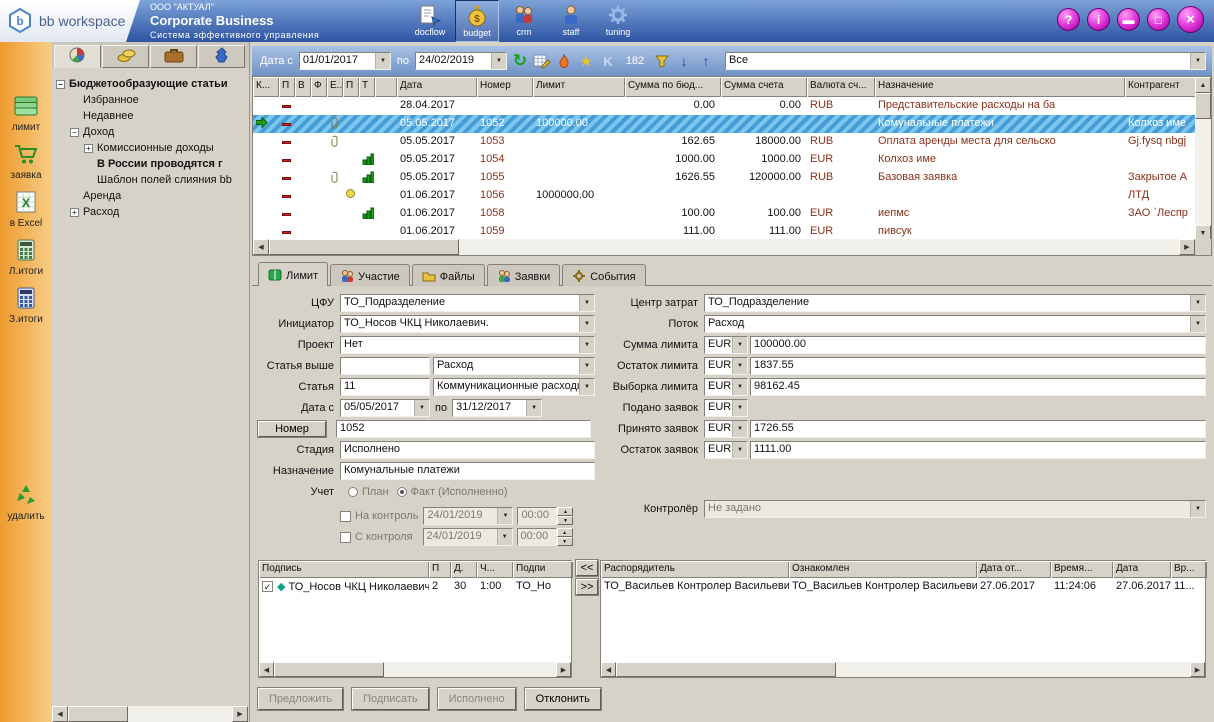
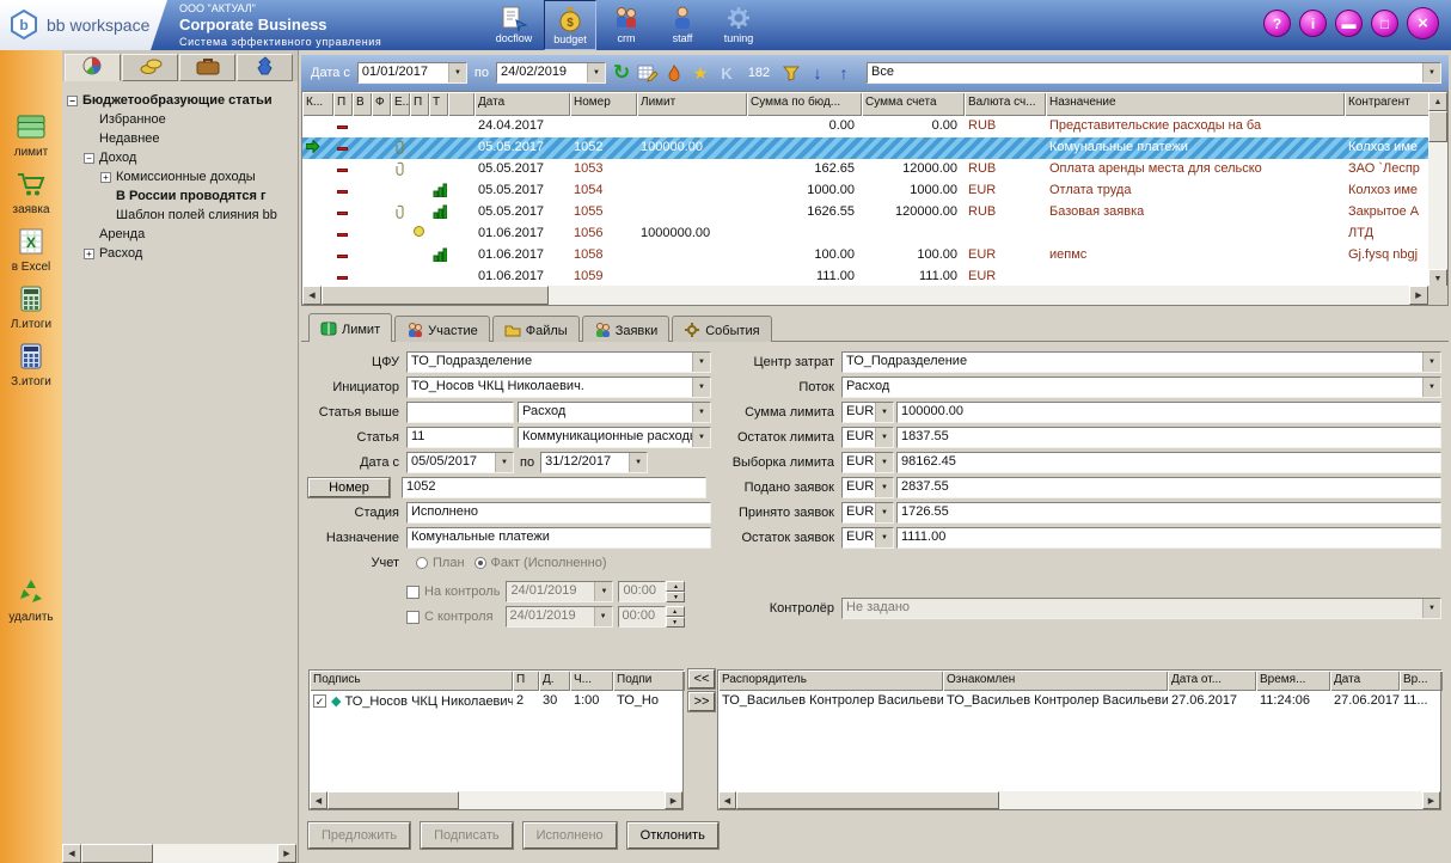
  b
  bb workspace
  ООО "АКТУАЛ"
  Corporate Business
  Система эффективного управления
  docflow
  $
  budget
  crm
  staff
  tuning
  ?
  i
  ▬
  □
  ×
  лимит
  заявка
  X
  в Excel
  Л.итоги
  З.итоги
  удалить
  −
  Бюджетообразующие статьи
  Избранное
  Недавнее
  −
  Доход
  +
  Комиссионные доходы
  В России проводятся г
  Шаблон полей слияния bb
  Аренда
  +
  Расход
  Дата с
  01/01/2017
  по
  24/02/2019
  ↻
  ★
  K
  182
  ↓
  ↑
  Все
  К...
  П
  В
  Ф
  Е..
  П
  Т
  Дата
  Номер
  Лимит
  Сумма по бюд...
  Сумма счета
  Валюта сч...
  Назначение
  Контрагент
- 28.04.2017
+ 24.04.2017
  0.00
  0.00
  RUB
  Представительские расходы на ба
  05.05.2017
  1052
  100000.00
  Комунальные платежи
  Колхоз име
  05.05.2017
  1053
  162.65
- 18000.00
+ 12000.00
  RUB
  Оплата аренды места для сельско
- Gj.fysq nbgj
+ ЗАО `Леспр
  05.05.2017
  1054
  1000.00
  1000.00
  EUR
+ Отлата труда
  Колхоз име
  05.05.2017
  1055
  1626.55
  120000.00
  RUB
  Базовая заявка
  Закрытое А
  01.06.2017
  1056
  1000000.00
  ЛТД
  01.06.2017
  1058
  100.00
  100.00
  EUR
  иепмс
- ЗАО `Леспр
+ Gj.fysq nbgj
  01.06.2017
  1059
  111.00
  111.00
  EUR
- пивсук
  Лимит
  Участие
  Файлы
  Заявки
  События
  ЦФУ
  ТО_Подразделение
  Инициатор
  ТО_Носов ЧКЦ Николаевич.
- Проект
- Нет
  Статья выше
  Расход
  Статья
  11
  Коммуникационные расход
  Дата с
  05/05/2017
  по
  31/12/2017
  Номер
  1052
  Стадия
  Исполнено
  Назначение
  Комунальные платежи
  Учет
  План
  Факт (Исполненно)
  На контроль
  24/01/2019
  00:00
  С контроля
  24/01/2019
  00:00
  Центр затрат
  ТО_Подразделение
  Поток
  Расход
  Сумма лимита
  EUR
  100000.00
  Остаток лимита
  EUR
  1837.55
  Выборка лимита
  EUR
  98162.45
  Подано заявок
  EUR
+ 2837.55
  Принято заявок
  EUR
  1726.55
  Остаток заявок
  EUR
  1111.00
  Контролёр
  Не задано
  Подпись
  П
  Д.
  Ч...
  Подпи
  ✓ ◆ ТО_Носов ЧКЦ Николаевич
  2
  30
  1:00
  ТО_Но
  <<
  >>
  Распорядитель
  Ознакомлен
  Дата от...
  Время...
  Дата
  Вр...
  ТО_Васильев Контролер Васильеви
  ТО_Васильев Контролер Васильеви
  27.06.2017
  11:24:06
  27.06.2017
  11...
  Предложить
  Подписать
  Исполнено
  Отклонить
